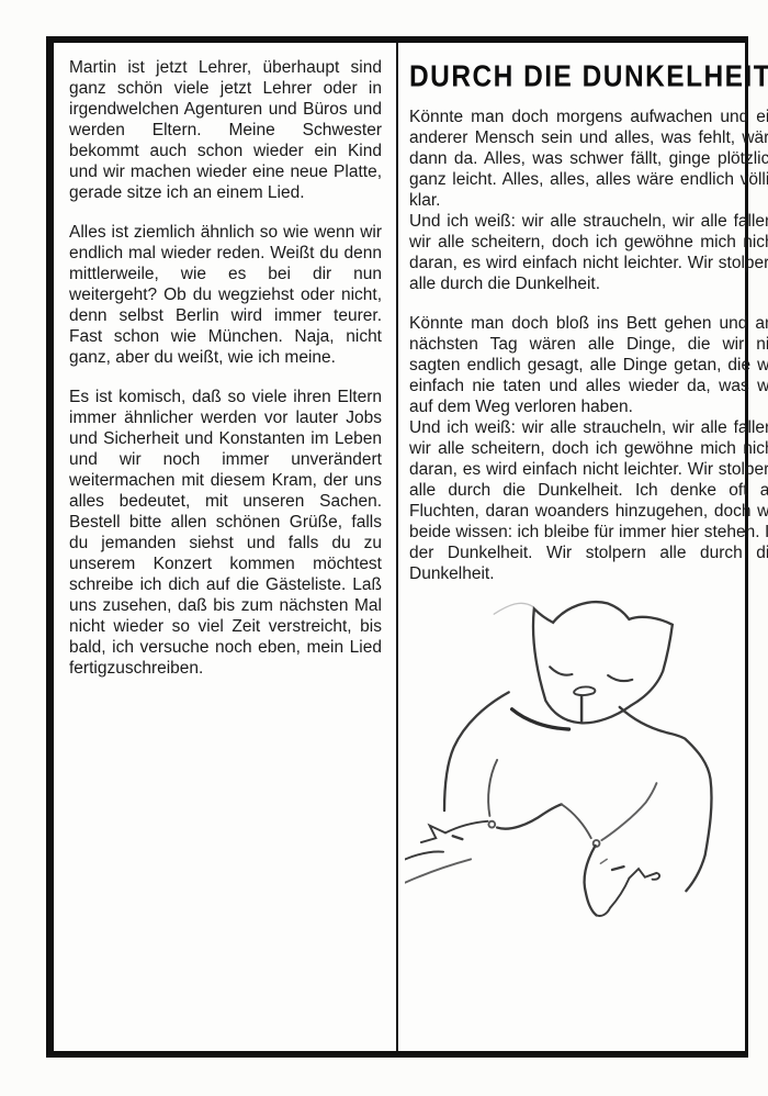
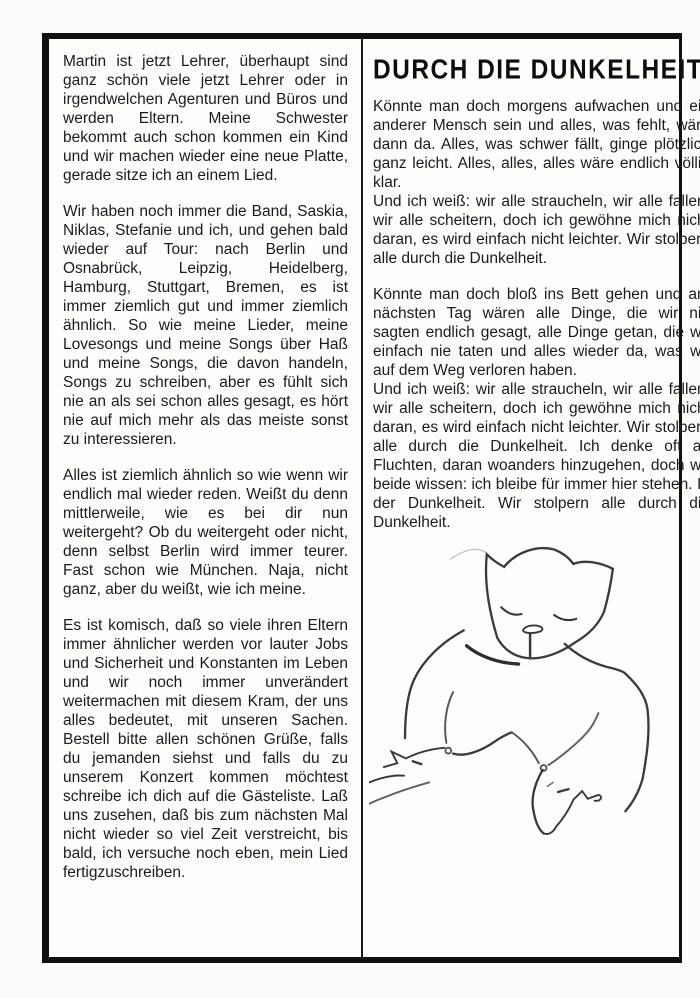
- Martin ist jetzt Lehrer, überhaupt sind ganz schön viele jetzt Lehrer oder in irgendwelchen Agenturen und Büros und werden Eltern. Meine Schwester bekommt auch schon wieder ein Kind und wir machen wieder eine neue Platte, gerade sitze ich an einem Lied.
+ Martin ist jetzt Lehrer, überhaupt sind ganz schön viele jetzt Lehrer oder in irgendwelchen Agenturen und Büros und werden Eltern. Meine Schwester bekommt auch schon kommen ein Kind und wir machen wieder eine neue Platte, gerade sitze ich an einem Lied.
+ Wir haben noch immer die Band, Saskia, Niklas, Stefanie und ich, und gehen bald wieder auf Tour: nach Berlin und Osnabrück, Leipzig, Heidelberg, Hamburg, Stuttgart, Bremen, es ist immer ziemlich gut und immer ziemlich ähnlich. So wie meine Lieder, meine Lovesongs und meine Songs über Haß und meine Songs, die davon handeln, Songs zu schreiben, aber es fühlt sich nie an als sei schon alles gesagt, es hört nie auf mich mehr als das meiste sonst zu interessieren.
- Alles ist ziemlich ähnlich so wie wenn wir endlich mal wieder reden. Weißt du denn mittlerweile, wie es bei dir nun weitergeht? Ob du wegziehst oder nicht, denn selbst Berlin wird immer teurer. Fast schon wie München. Naja, nicht ganz, aber du weißt, wie ich meine.
+ Alles ist ziemlich ähnlich so wie wenn wir endlich mal wieder reden. Weißt du denn mittlerweile, wie es bei dir nun weitergeht? Ob du weitergeht oder nicht, denn selbst Berlin wird immer teurer. Fast schon wie München. Naja, nicht ganz, aber du weißt, wie ich meine.
  Es ist komisch, daß so viele ihren Eltern immer ähnlicher werden vor lauter Jobs und Sicherheit und Konstanten im Leben und wir noch immer unverändert weitermachen mit diesem Kram, der uns alles bedeutet, mit unseren Sachen. Bestell bitte allen schönen Grüße, falls du jemanden siehst und falls du zu unserem Konzert kommen möchtest schreibe ich dich auf die Gästeliste. Laß uns zusehen, daß bis zum nächsten Mal nicht wieder so viel Zeit verstreicht, bis bald, ich versuche noch eben, mein Lied fertigzuschreiben.
  DURCH DIE DUNKELHEIT
  Könnte man doch morgens aufwachen und e anderer Mensch sein und alles, was fehlt, wär dann da. Alles, was schwer fällt, ginge plötzlic ganz leicht. Alles, alles, alles wäre endlich völl klar.
  Und ich weiß: wir alle straucheln, wir alle falle wir alle scheitern, doch ich gewöhne mich nic daran, es wird einfach nicht leichter. Wir stolper alle durch die Dunkelheit.
  Könnte man doch bloß ins Bett gehen und a nächsten Tag wären alle Dinge, die wir n sagten endlich gesagt, alle Dinge getan, die w einfach nie taten und alles wieder da, was w auf dem Weg verloren haben.
  Und ich weiß: wir alle straucheln, wir alle falle wir alle scheitern, doch ich gewöhne mich nic daran, es wird einfach nicht leichter. Wir stolper alle durch die Dunkelheit. Ich denke oft a Fluchten, daran woanders hinzugehen, doch w beide wissen: ich bleibe für immer hier stehen. I der Dunkelheit. Wir stolpern alle durch d Dunkelheit.
